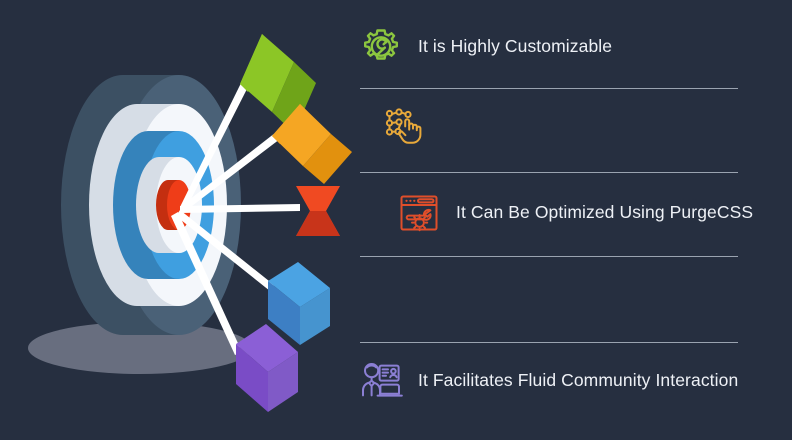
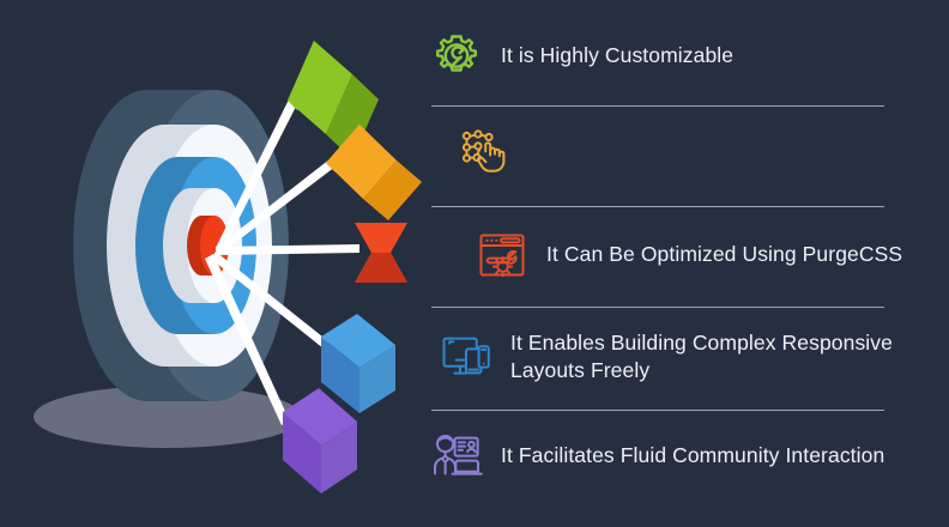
  It is Highly Customizable
  It Can Be Optimized Using PurgeCSS
+ It Enables Building Complex Responsive Layouts Freely
  It Facilitates Fluid Community Interaction
